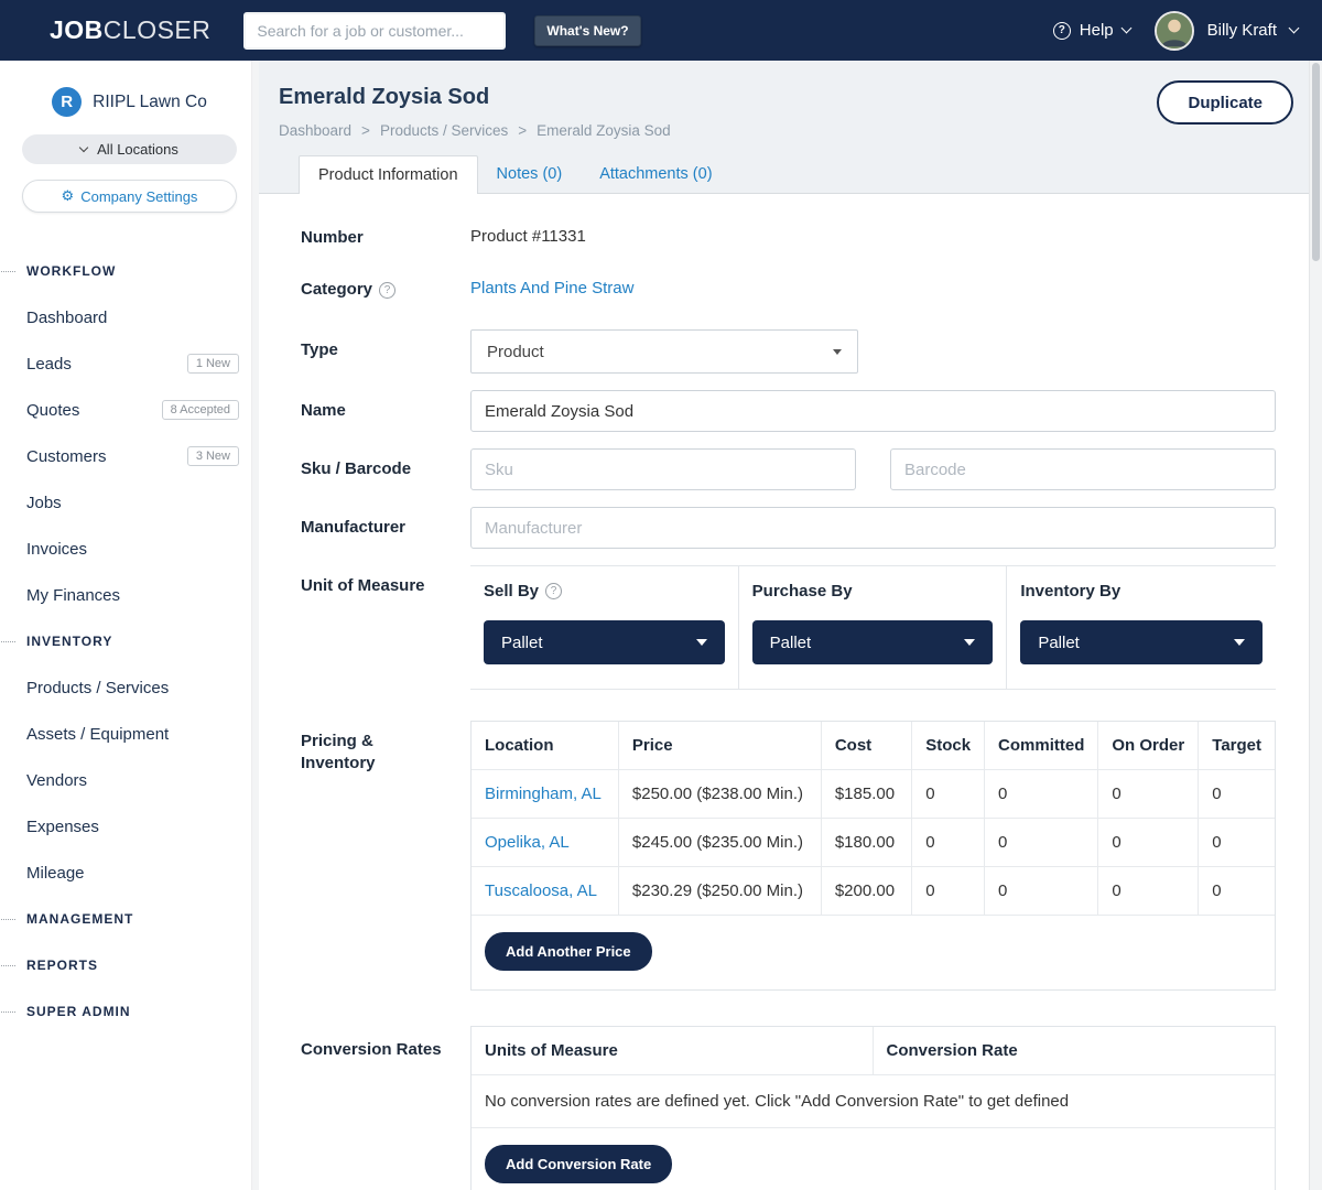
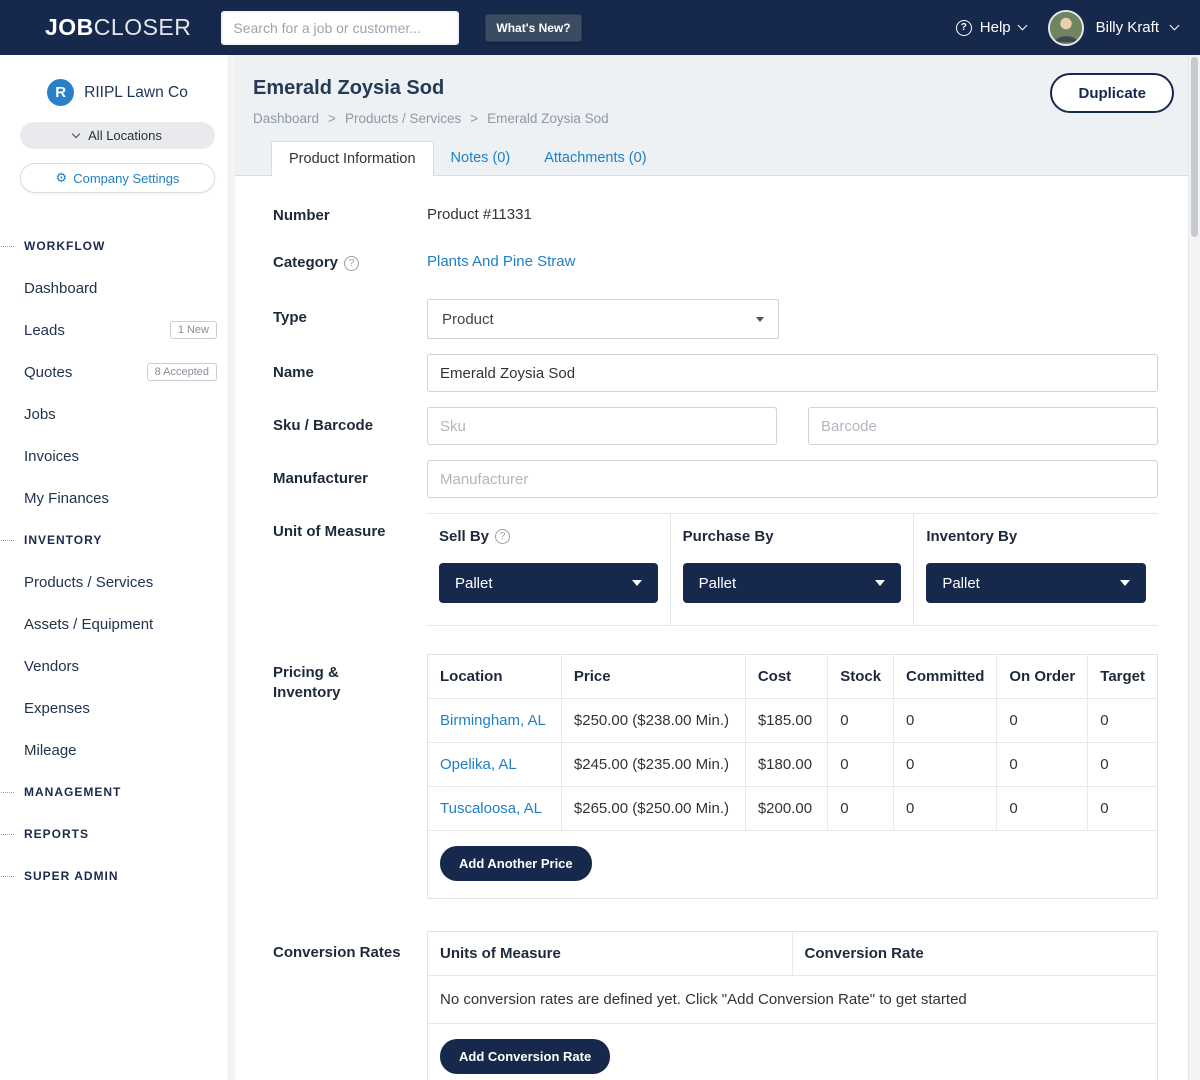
  JOBCLOSER
  Search for a job or customer...
  What's New?
  ?
  Help
  Billy Kraft
  R
  RIIPL Lawn Co
  All Locations
  ⚙
  Company Settings
  WORKFLOW
  Dashboard
  Leads
  1 New
  Quotes
  8 Accepted
- Customers
- 3 New
  Jobs
  Invoices
  My Finances
  INVENTORY
  Products / Services
  Assets / Equipment
  Vendors
  Expenses
  Mileage
  MANAGEMENT
  REPORTS
  SUPER ADMIN
  Emerald Zoysia Sod
  Dashboard
  >
  Products / Services
  >
  Emerald Zoysia Sod
  Duplicate
  Product Information
  Notes (0)
  Attachments (0)
  Number
  Product #11331
  Category ?
  Plants And Pine Straw
  Type
  Product
  Name
  Emerald Zoysia Sod
  Sku / Barcode
  Sku
  Barcode
  Manufacturer
  Manufacturer
  Unit of Measure
  Sell By
  ?
  Pallet
  Purchase By
  Pallet
  Inventory By
  Pallet
  Pricing &
  Inventory
  Location	Price	Cost	Stock	Committed	On Order	Target
  Birmingham, AL	$250.00 ($238.00 Min.)	$185.00	0	0	0	0
  Opelika, AL	$245.00 ($235.00 Min.)	$180.00	0	0	0	0
- Tuscaloosa, AL	$230.29 ($250.00 Min.)	$200.00	0	0	0	0
+ Tuscaloosa, AL	$265.00 ($250.00 Min.)	$200.00	0	0	0	0
  Add Another Price
  Conversion Rates
  Units of Measure
  Conversion Rate
- No conversion rates are defined yet. Click "Add Conversion Rate" to get defined
+ No conversion rates are defined yet. Click "Add Conversion Rate" to get started
  Add Conversion Rate
